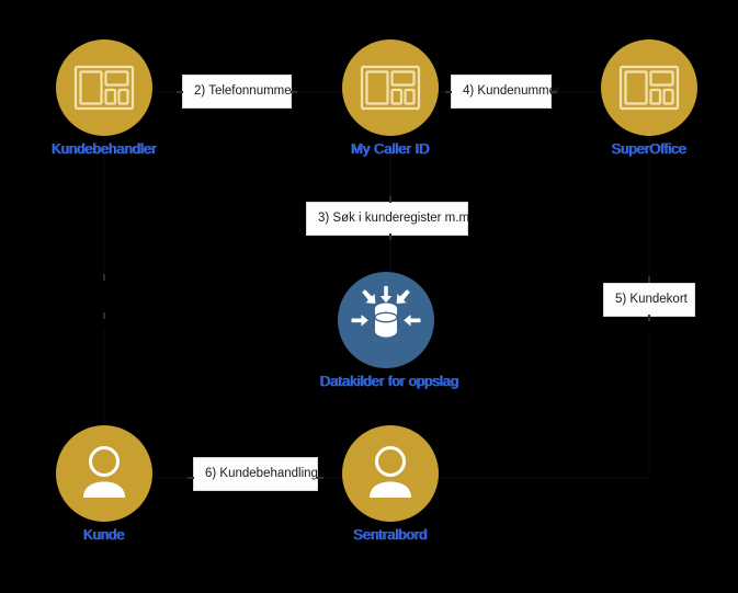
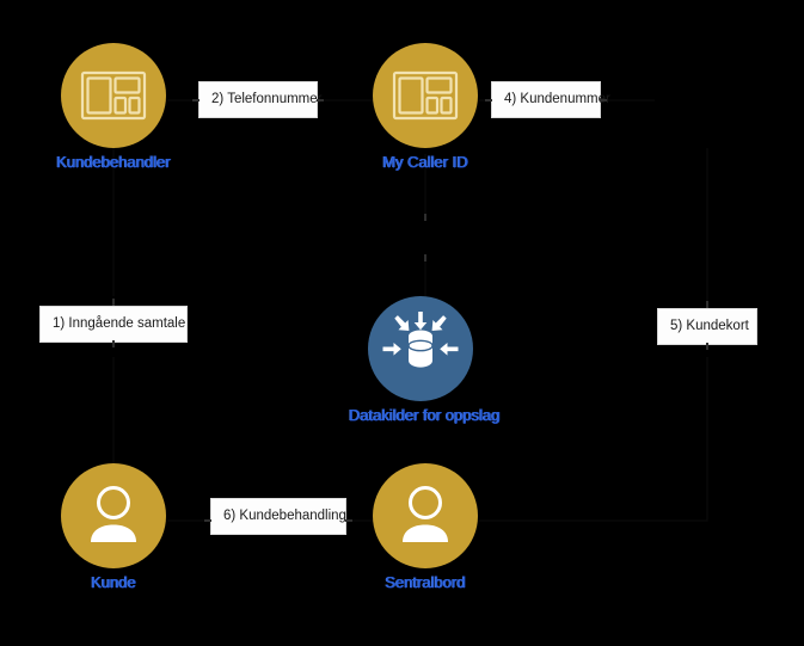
  Kundebehandler
  My Caller ID
- SuperOffice
  Datakilder for oppslag
  Kunde
  Sentralbord
+ 1) Inngående samtale
  2) Telefonnumme
- 3) Søk i kunderegister m.m.
  4) Kundenummr
  5) Kundekort
  6) Kundebehandling
